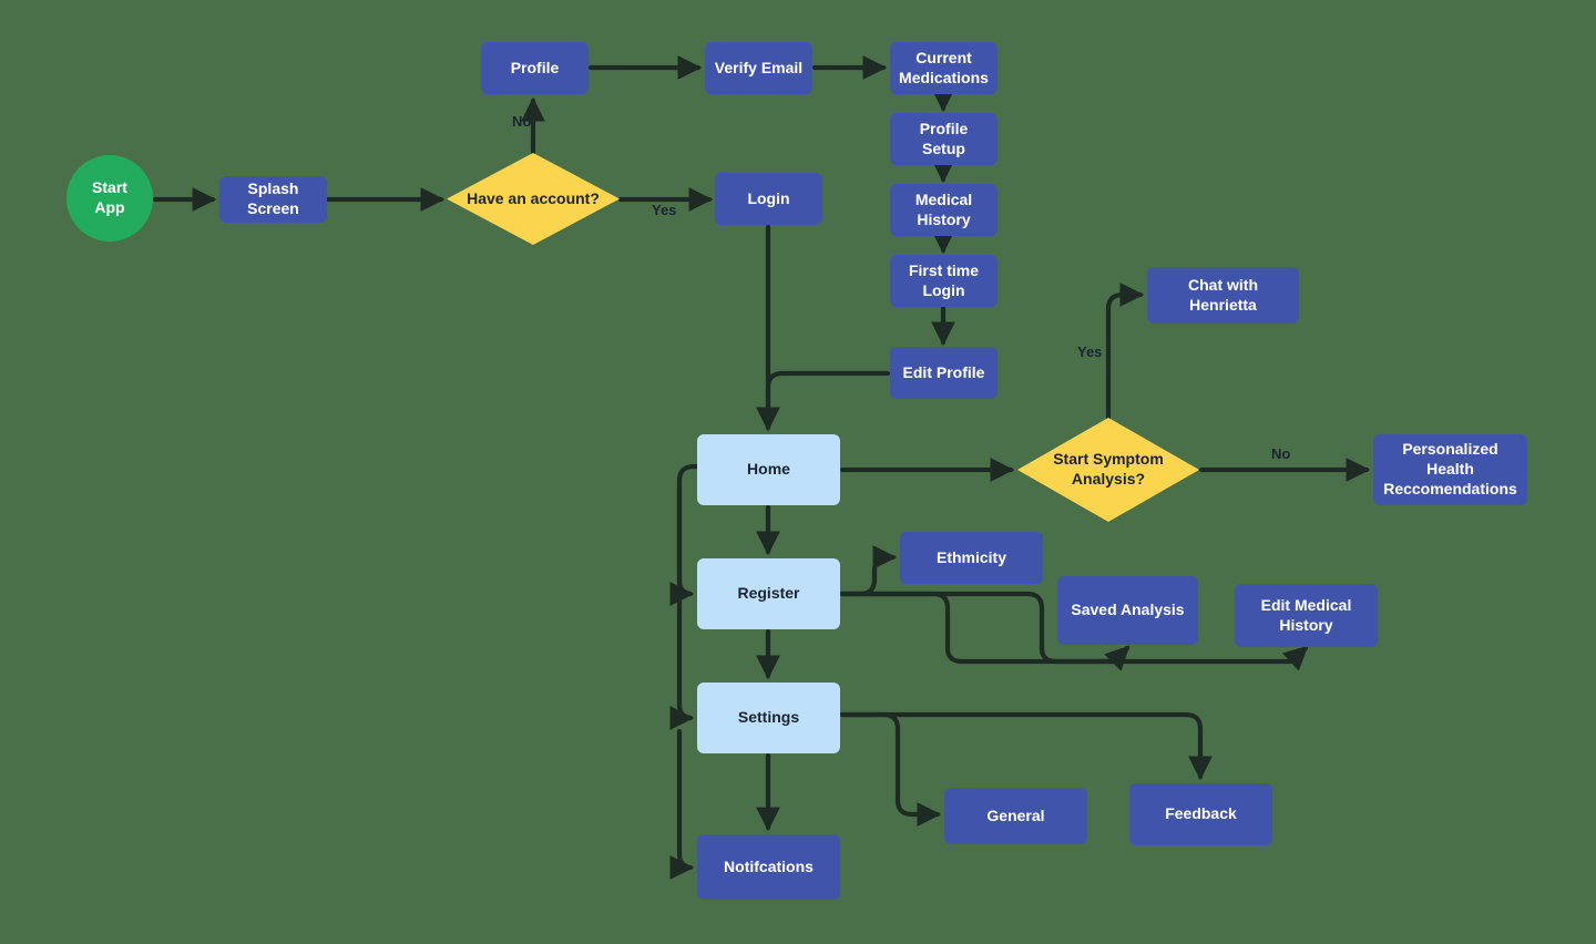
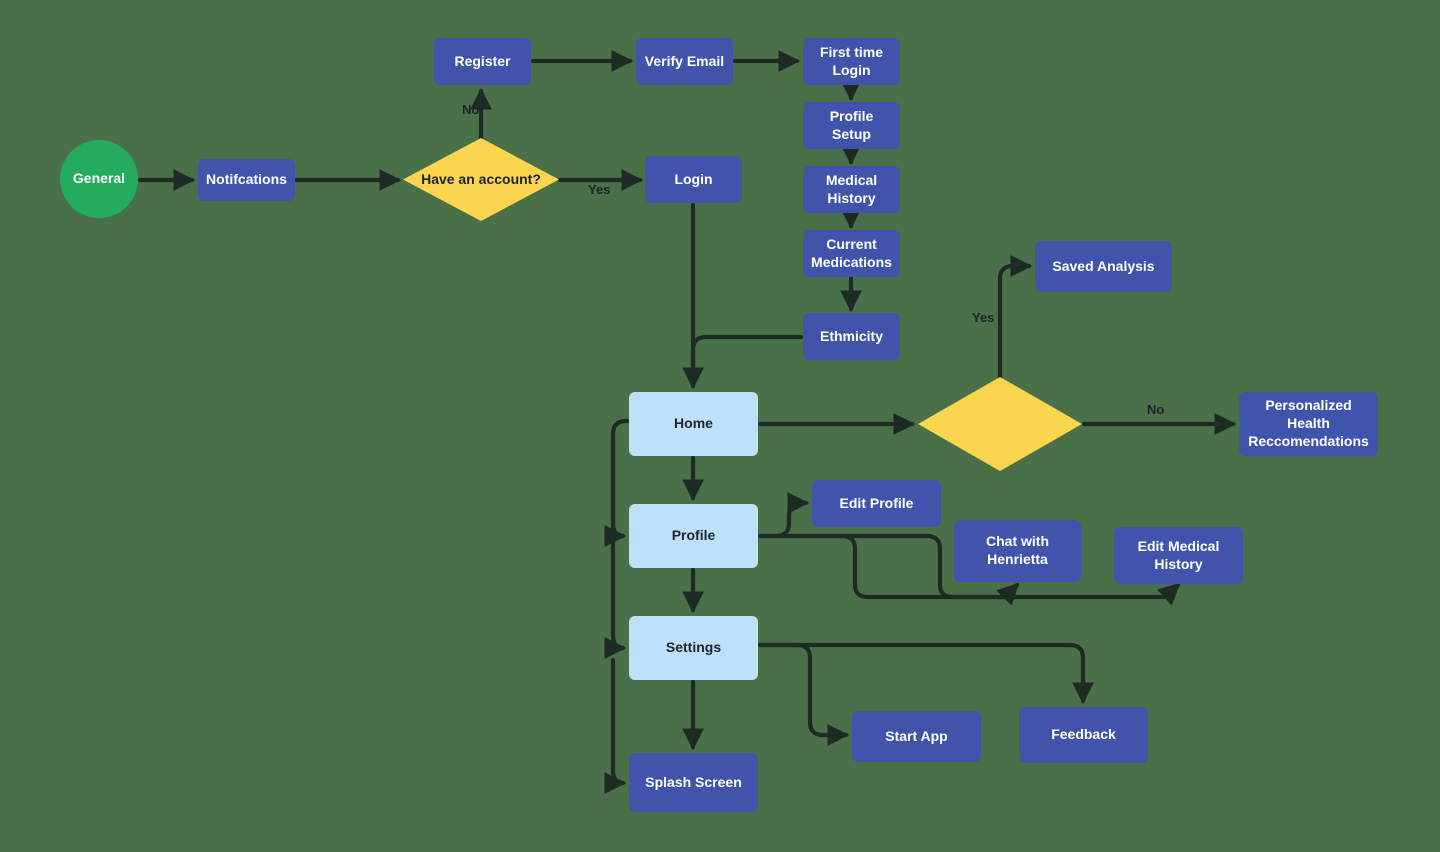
- Start App
+ General
- Splash Screen
+ Notifcations
  Have an account?
- Profile
+ Register
  Verify Email
- Current Medications
+ First time Login
  Profile Setup
  Medical History
- First time Login
+ Current Medications
- Edit Profile
+ Ethmicity
  Login
  Home
- Register
+ Profile
  Settings
- Notifcations
+ Splash Screen
- Start Symptom Analysis?
- Chat with Henrietta
+ Saved Analysis
  Personalized Health Reccomendations
- Ethmicity
+ Edit Profile
- Saved Analysis
+ Chat with Henrietta
  Edit Medical History
- General
+ Start App
  Feedback
  No
  Yes
  Yes
  No
